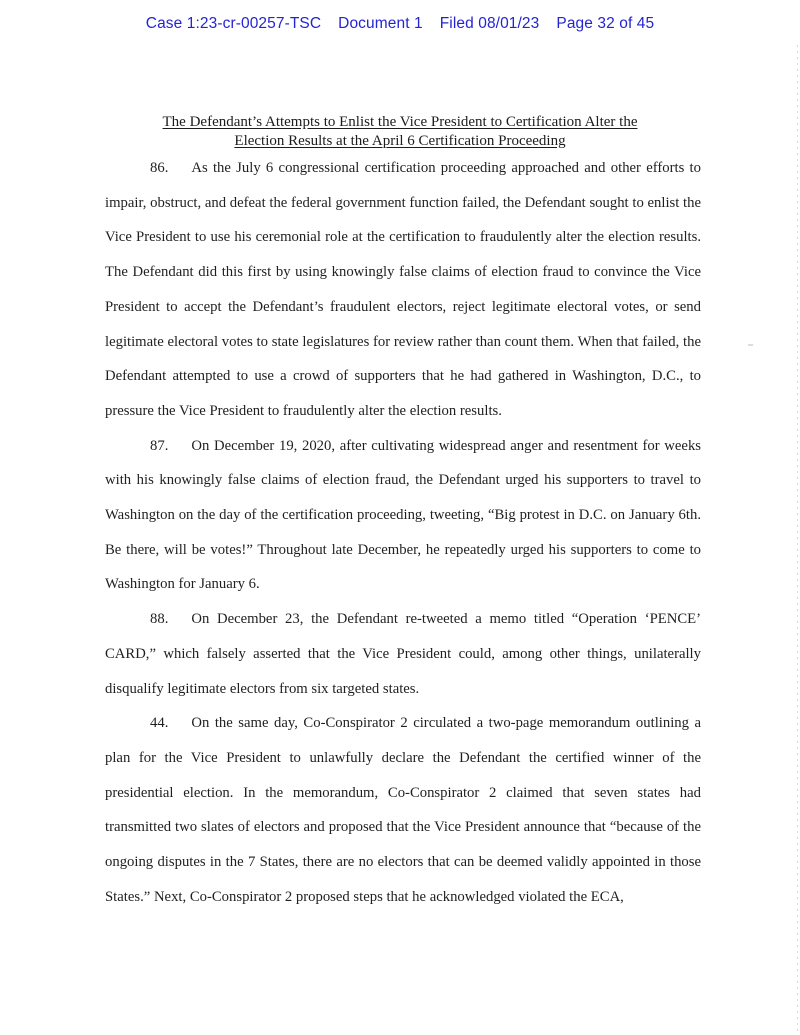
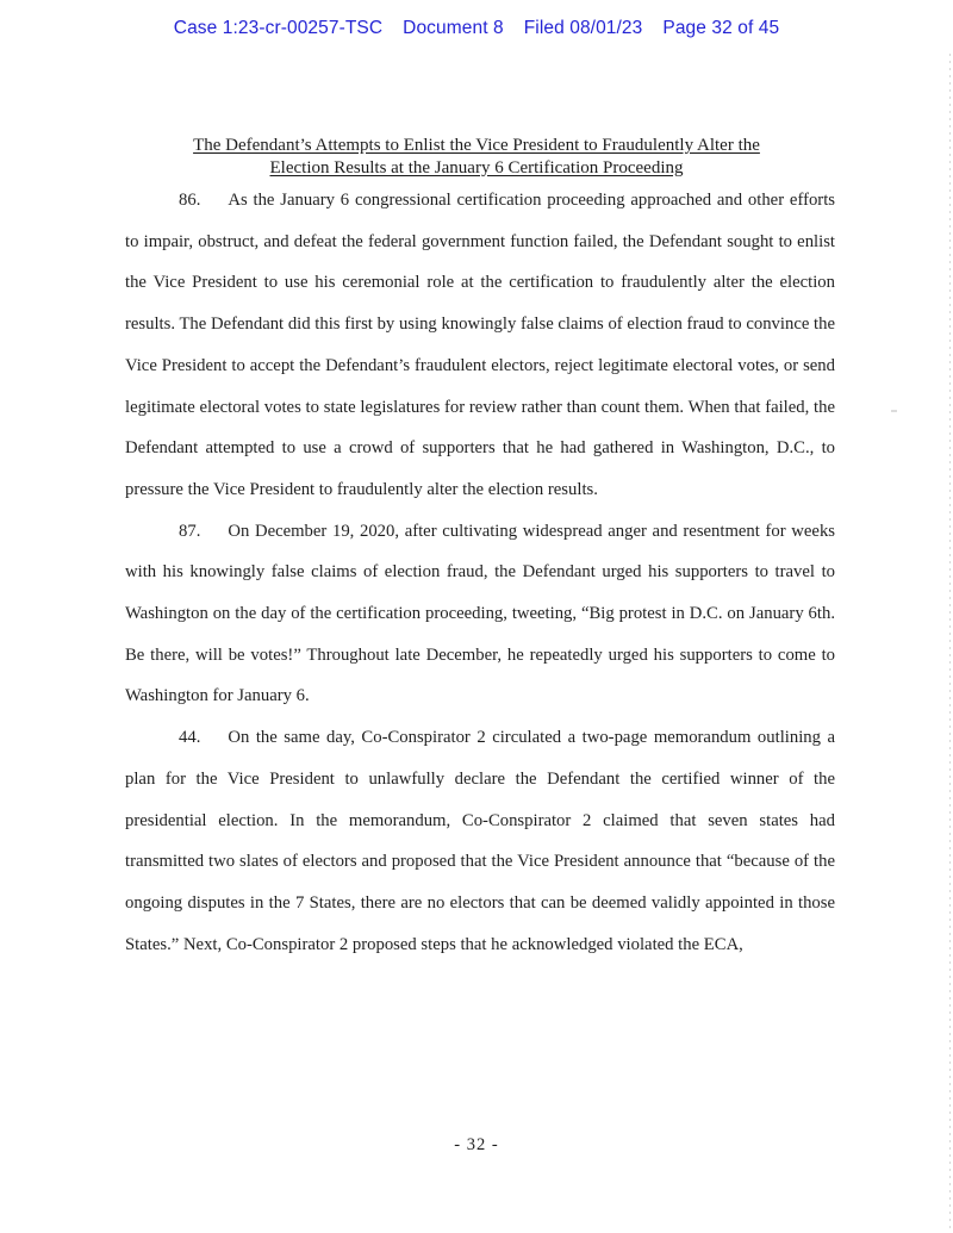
  Case 1:23-cr-00257-TSC
- Document 1
+ Document 8
  Filed 08/01/23
  Page 32 of 45
- The Defendant’s Attempts to Enlist the Vice President to Certification Alter the
+ The Defendant’s Attempts to Enlist the Vice President to Fraudulently Alter the
- Election Results at the April 6 Certification Proceeding
+ Election Results at the January 6 Certification Proceeding
- 86. As the July 6 congressional certification proceeding approached and other efforts to impair, obstruct, and defeat the federal government function failed, the Defendant sought to enlist the Vice President to use his ceremonial role at the certification to fraudulently alter the election results. The Defendant did this first by using knowingly false claims of election fraud to convince the Vice President to accept the Defendant’s fraudulent electors, reject legitimate electoral votes, or send legitimate electoral votes to state legislatures for review rather than count them. When that failed, the Defendant attempted to use a crowd of supporters that he had gathered in Washington, D.C., to pressure the Vice President to fraudulently alter the election results.
+ 86. As the January 6 congressional certification proceeding approached and other efforts to impair, obstruct, and defeat the federal government function failed, the Defendant sought to enlist the Vice President to use his ceremonial role at the certification to fraudulently alter the election results. The Defendant did this first by using knowingly false claims of election fraud to convince the Vice President to accept the Defendant’s fraudulent electors, reject legitimate electoral votes, or send legitimate electoral votes to state legislatures for review rather than count them. When that failed, the Defendant attempted to use a crowd of supporters that he had gathered in Washington, D.C., to pressure the Vice President to fraudulently alter the election results.
  87. On December 19, 2020, after cultivating widespread anger and resentment for weeks with his knowingly false claims of election fraud, the Defendant urged his supporters to travel to Washington on the day of the certification proceeding, tweeting, “Big protest in D.C. on January 6th. Be there, will be votes!” Throughout late December, he repeatedly urged his supporters to come to Washington for January 6.
- 88. On December 23, the Defendant re-tweeted a memo titled “Operation ‘PENCE’ CARD,” which falsely asserted that the Vice President could, among other things, unilaterally disqualify legitimate electors from six targeted states.
  44. On the same day, Co-Conspirator 2 circulated a two-page memorandum outlining a plan for the Vice President to unlawfully declare the Defendant the certified winner of the presidential election. In the memorandum, Co-Conspirator 2 claimed that seven states had transmitted two slates of electors and proposed that the Vice President announce that “because of the ongoing disputes in the 7 States, there are no electors that can be deemed validly appointed in those States.” Next, Co-Conspirator 2 proposed steps that he acknowledged violated the ECA,
+ - 32 -
